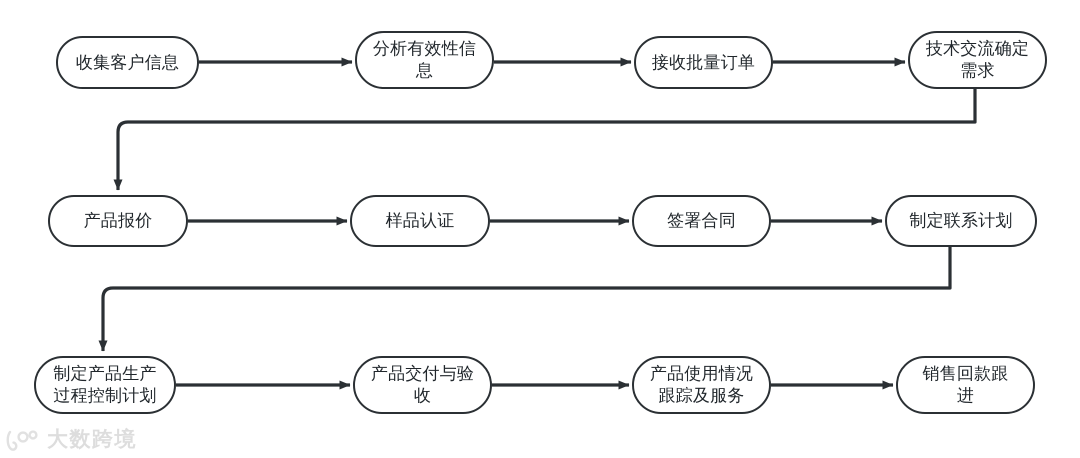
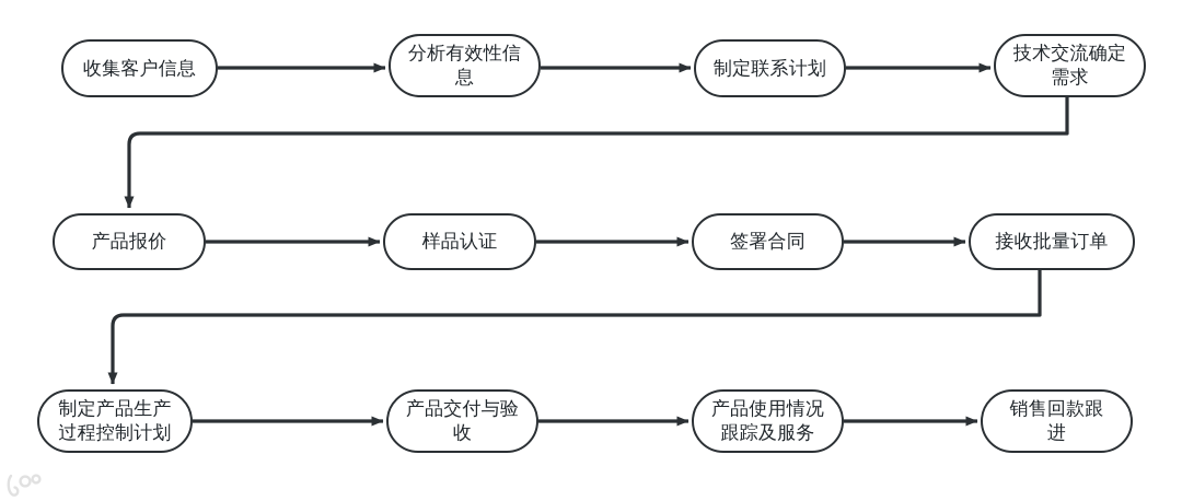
  收集客户信息
  分析有效性信
  息
- 接收批量订单
+ 制定联系计划
  技术交流确定
  需求
  产品报价
  样品认证
  签署合同
- 制定联系计划
+ 接收批量订单
  制定产品生产
  过程控制计划
  产品交付与验
  收
  产品使用情况
  跟踪及服务
  销售回款跟
  进
- 大数跨境
